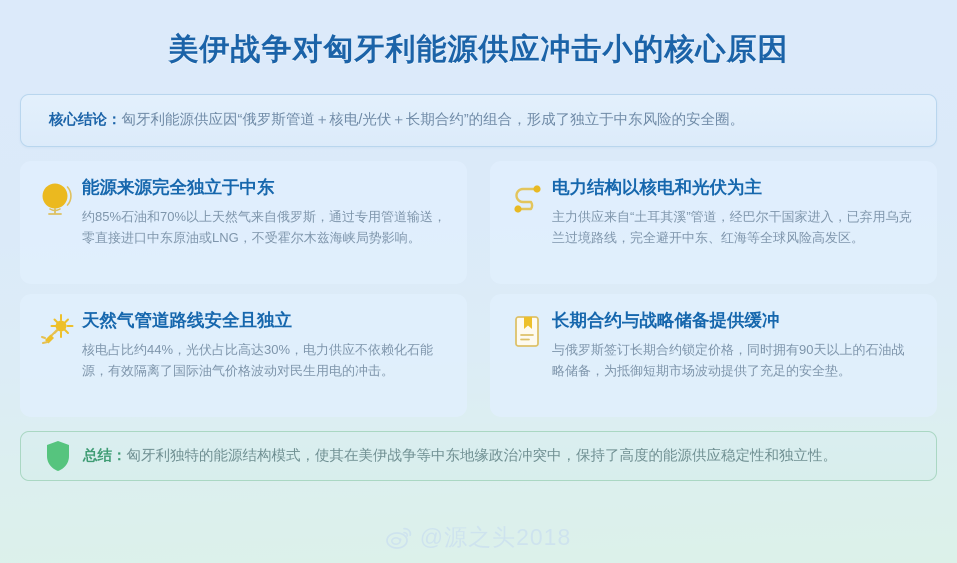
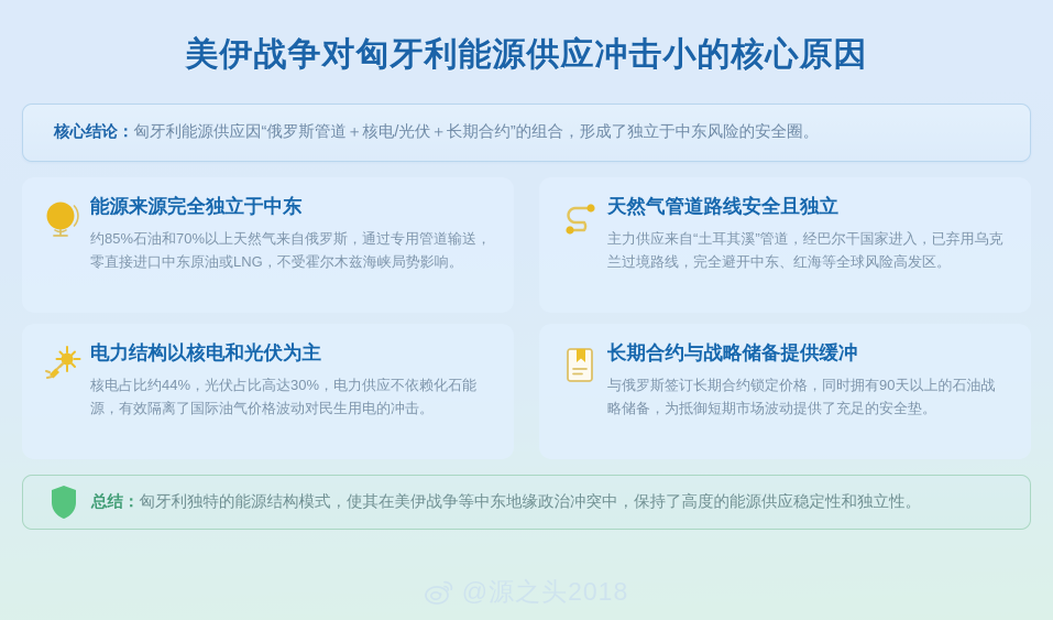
  美伊战争对匈牙利能源供应冲击小的核心原因
  核心结论：匈牙利能源供应因“俄罗斯管道＋核电/光伏＋长期合约”的组合，形成了独立于中东风险的安全圈。
  能源来源完全独立于中东
  约85%石油和70%以上天然气来自俄罗斯，通过专用管道输送，零直接进口中东原油或LNG，不受霍尔木兹海峡局势影响。
- 电力结构以核电和光伏为主
+ 天然气管道路线安全且独立
  主力供应来自“土耳其溪”管道，经巴尔干国家进入，已弃用乌克兰过境路线，完全避开中东、红海等全球风险高发区。
- 天然气管道路线安全且独立
+ 电力结构以核电和光伏为主
  核电占比约44%，光伏占比高达30%，电力供应不依赖化石能源，有效隔离了国际油气价格波动对民生用电的冲击。
  长期合约与战略储备提供缓冲
  与俄罗斯签订长期合约锁定价格，同时拥有90天以上的石油战略储备，为抵御短期市场波动提供了充足的安全垫。
  总结：匈牙利独特的能源结构模式，使其在美伊战争等中东地缘政治冲突中，保持了高度的能源供应稳定性和独立性。
